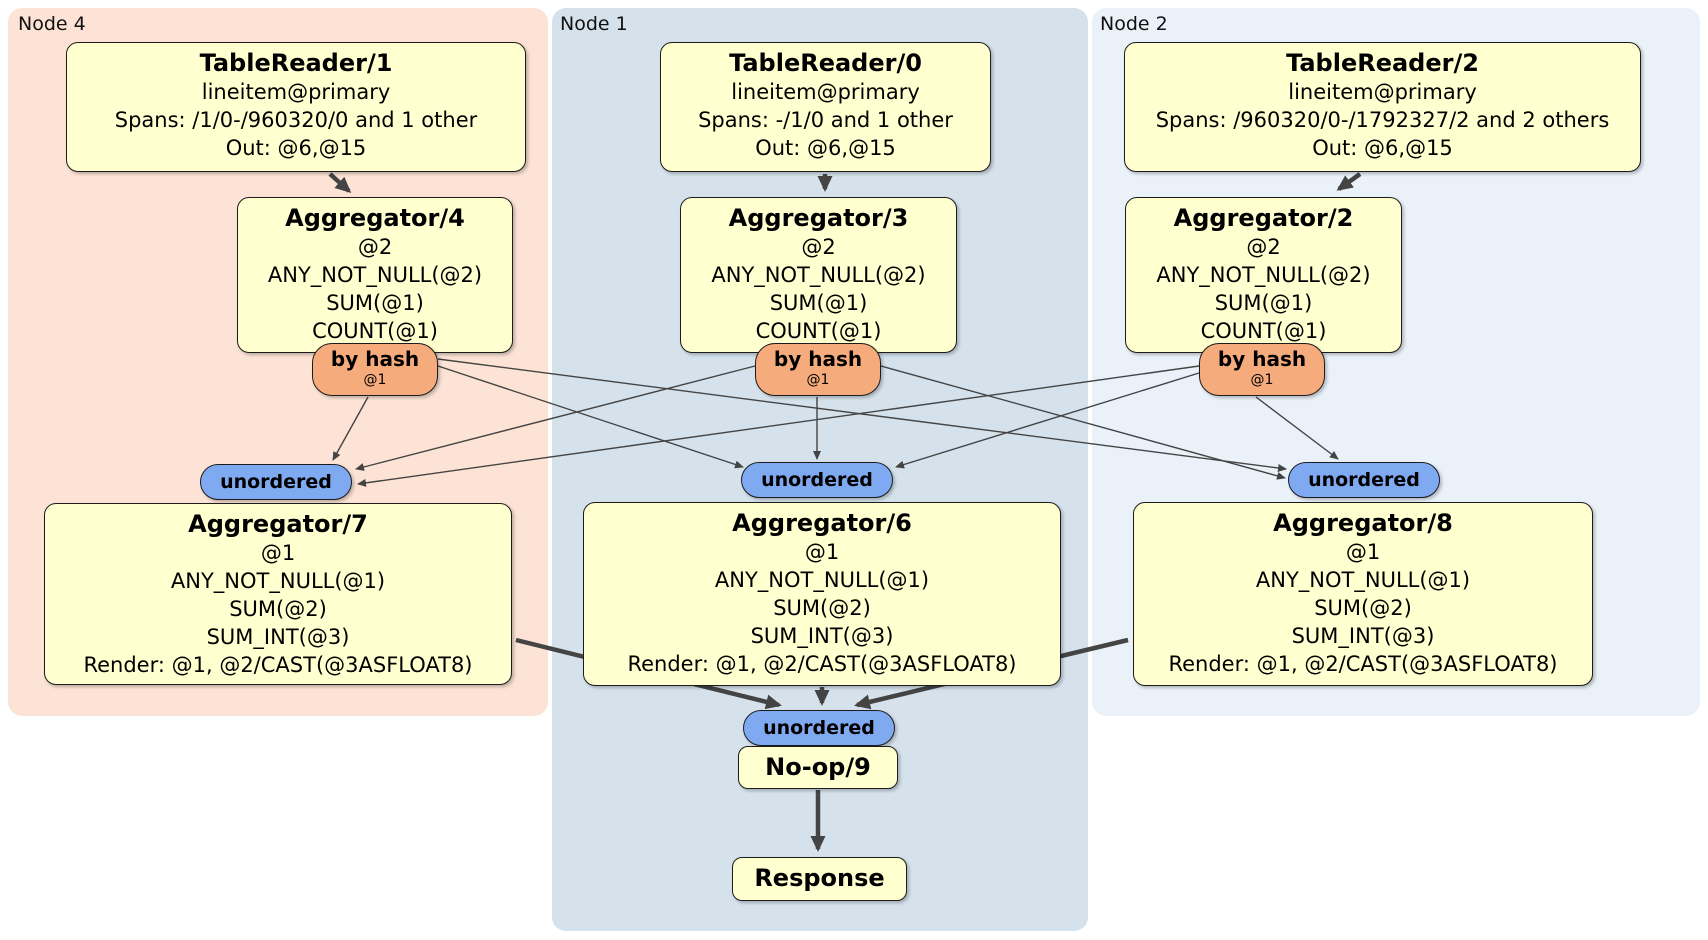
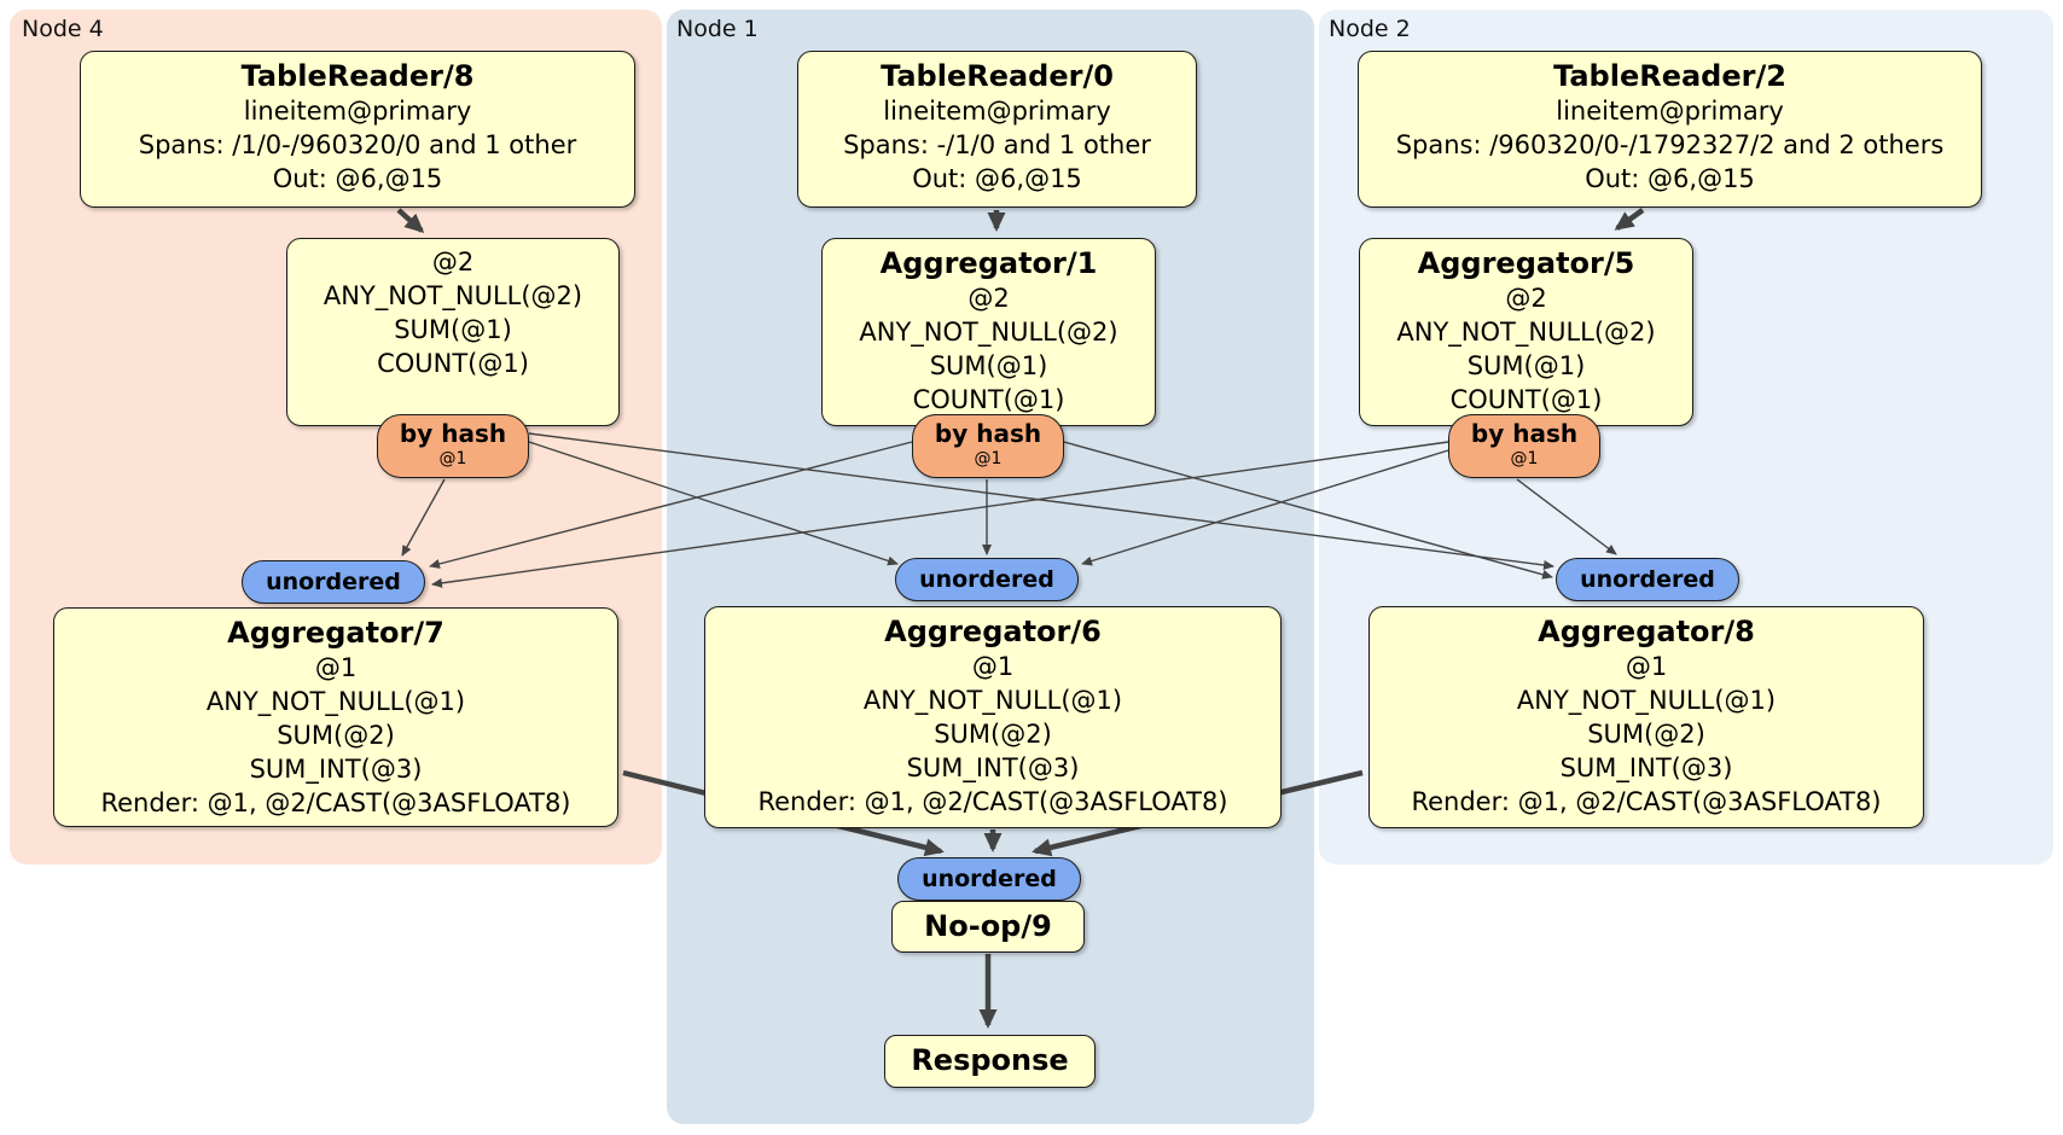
  Node 4
  Node 1
  Node 2
- TableReader/1
+ TableReader/8
  lineitem@primary
  Spans: /1/0-/960320/0 and 1 other
  Out: @6,@15
  TableReader/0
  lineitem@primary
  Spans: -/1/0 and 1 other
  Out: @6,@15
  TableReader/2
  lineitem@primary
  Spans: /960320/0-/1792327/2 and 2 others
  Out: @6,@15
- Aggregator/4
  @2
  ANY_NOT_NULL(@2)
  SUM(@1)
  COUNT(@1)
- Aggregator/3
+ Aggregator/1
  @2
  ANY_NOT_NULL(@2)
  SUM(@1)
  COUNT(@1)
- Aggregator/2
+ Aggregator/5
  @2
  ANY_NOT_NULL(@2)
  SUM(@1)
  COUNT(@1)
  by hash
  @1
  by hash
  @1
  by hash
  @1
  unordered
  unordered
  unordered
  Aggregator/7
  @1
  ANY_NOT_NULL(@1)
  SUM(@2)
  SUM_INT(@3)
  Render: @1, @2/CAST(@3ASFLOAT8)
  Aggregator/6
  @1
  ANY_NOT_NULL(@1)
  SUM(@2)
  SUM_INT(@3)
  Render: @1, @2/CAST(@3ASFLOAT8)
  Aggregator/8
  @1
  ANY_NOT_NULL(@1)
  SUM(@2)
  SUM_INT(@3)
  Render: @1, @2/CAST(@3ASFLOAT8)
  unordered
  No-op/9
  Response
